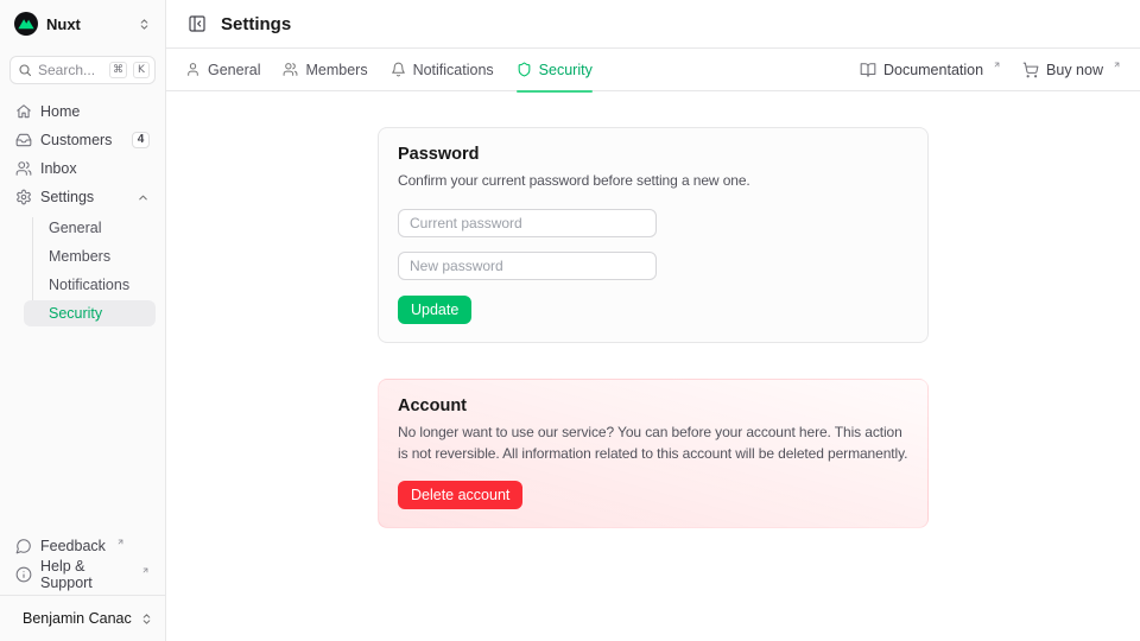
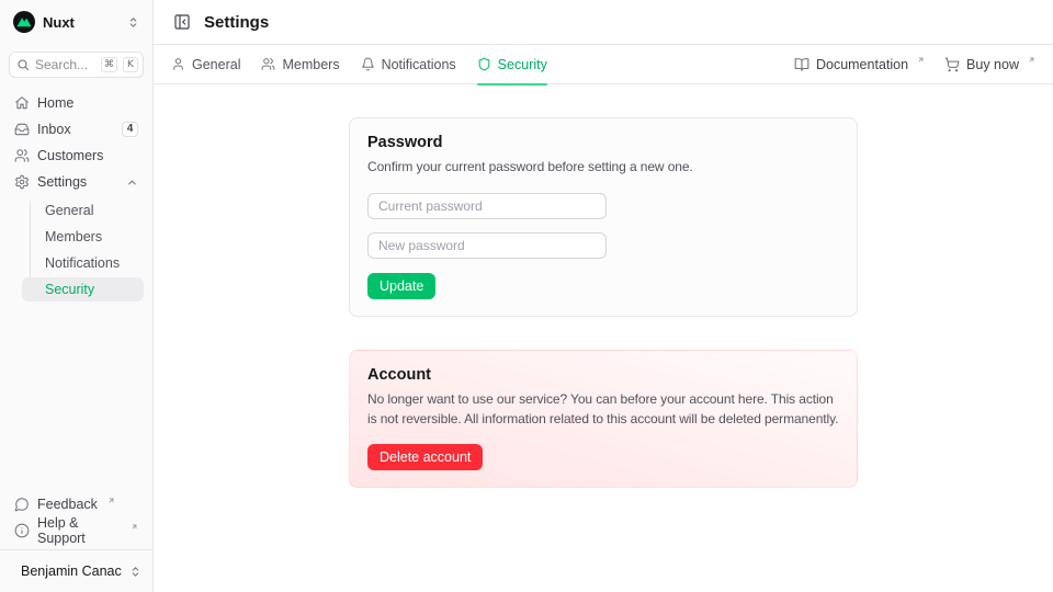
  Nuxt
  Search...
  ⌘
  K
  Home
- Customers
+ Inbox
  4
- Inbox
+ Customers
  Settings
  General
  Members
  Notifications
  Security
  Feedback
  Help & Support
  Benjamin Canac
  Settings
  General
  Members
  Notifications
  Security
  Documentation
  Buy now
  Password
  Confirm your current password before setting a new one.
  Current password
  New password
  Update
  Account
  No longer want to use our service? You can before your account here. This action is not reversible. All information related to this account will be deleted permanently.
  Delete account
